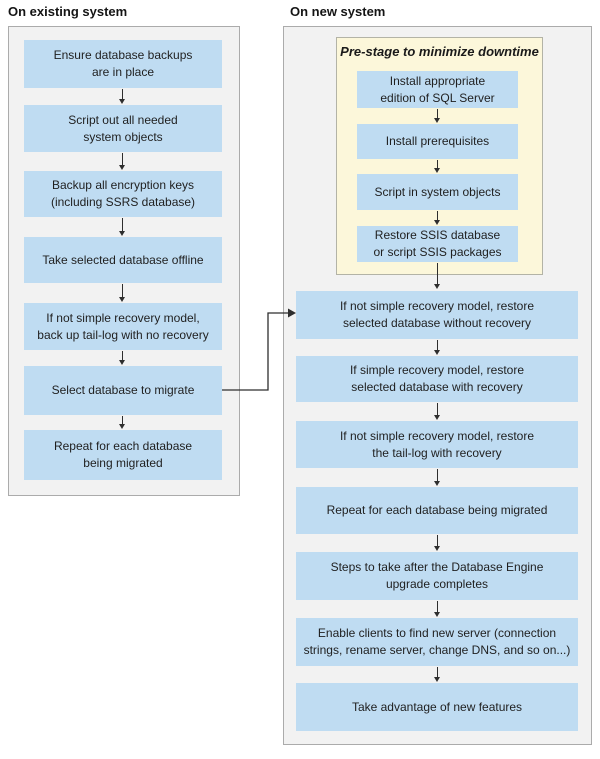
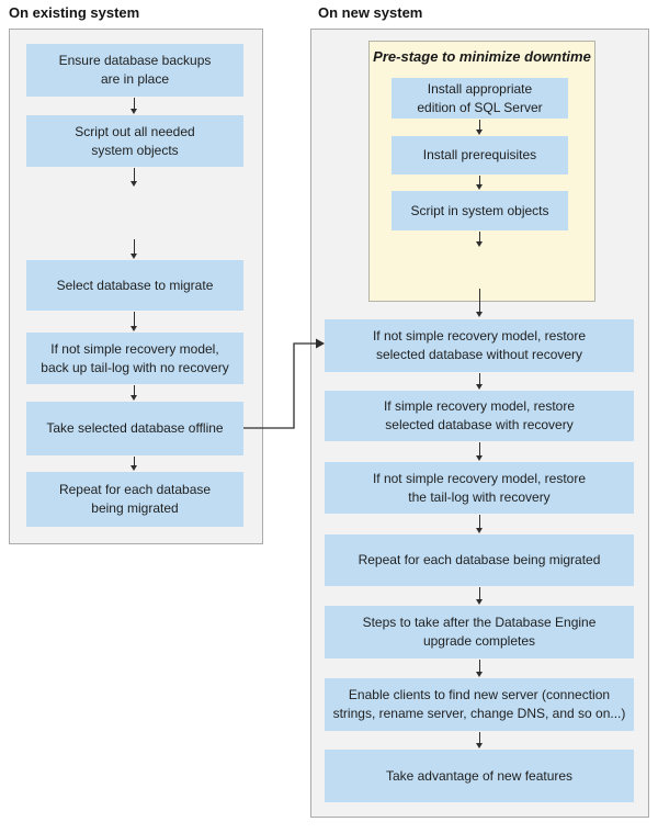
  On existing system
  On new system
  Pre-stage to minimize downtime
  Ensure database backups
  are in place
  Script out all needed
  system objects
- Backup all encryption keys
- (including SSRS database)
- Take selected database offline
+ Select database to migrate
  If not simple recovery model,
  back up tail-log with no recovery
- Select database to migrate
+ Take selected database offline
  Repeat for each database
  being migrated
  Install appropriate
  edition of SQL Server
  Install prerequisites
  Script in system objects
- Restore SSIS database
- or script SSIS packages
  If not simple recovery model, restore
  selected database without recovery
  If simple recovery model, restore
  selected database with recovery
  If not simple recovery model, restore
  the tail-log with recovery
  Repeat for each database being migrated
  Steps to take after the Database Engine
  upgrade completes
  Enable clients to find new server (connection
  strings, rename server, change DNS, and so on...)
  Take advantage of new features
